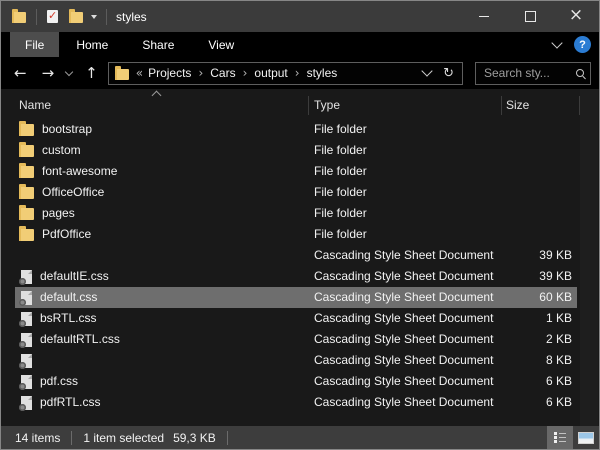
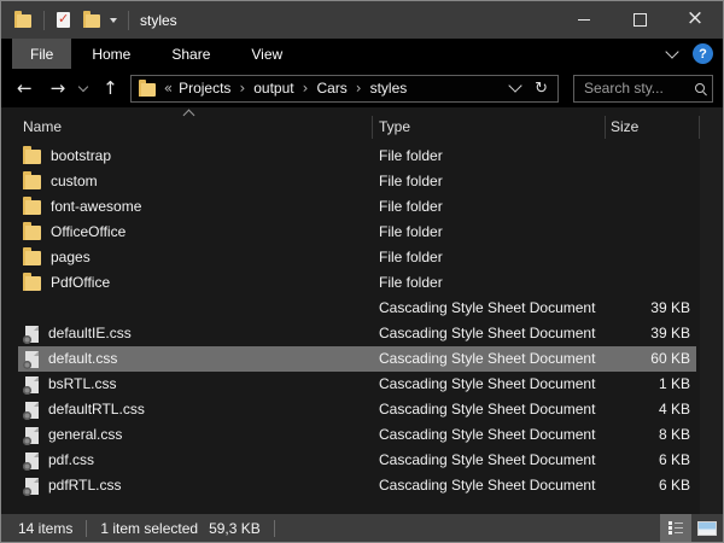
  styles
  ×
  File
  Home
  Share
  View
  ?
  ←
  →
  ↑
  «
  Projects
  ›
- Cars
+ output
  ›
- output
+ Cars
  ›
  styles
  ↻
  Search sty...
  Name
  Type
  Size
  bootstrap
  File folder
  custom
  File folder
  font-awesome
  File folder
  OfficeOffice
  File folder
  pages
  File folder
  PdfOffice
  File folder
  Cascading Style Sheet Document
  39 KB
  defaultIE.css
  Cascading Style Sheet Document
  39 KB
  default.css
  Cascading Style Sheet Document
  60 KB
  bsRTL.css
  Cascading Style Sheet Document
  1 KB
  defaultRTL.css
  Cascading Style Sheet Document
- 2 KB
+ 4 KB
+ general.css
  Cascading Style Sheet Document
  8 KB
  pdf.css
  Cascading Style Sheet Document
  6 KB
  pdfRTL.css
  Cascading Style Sheet Document
  6 KB
  14 items
  1 item selected
  59,3 KB
